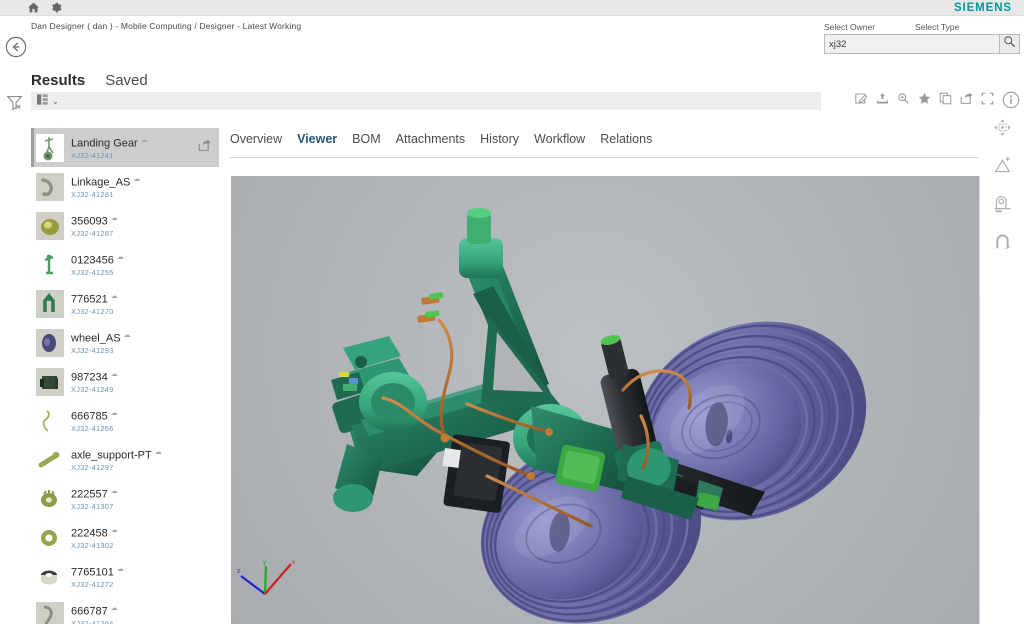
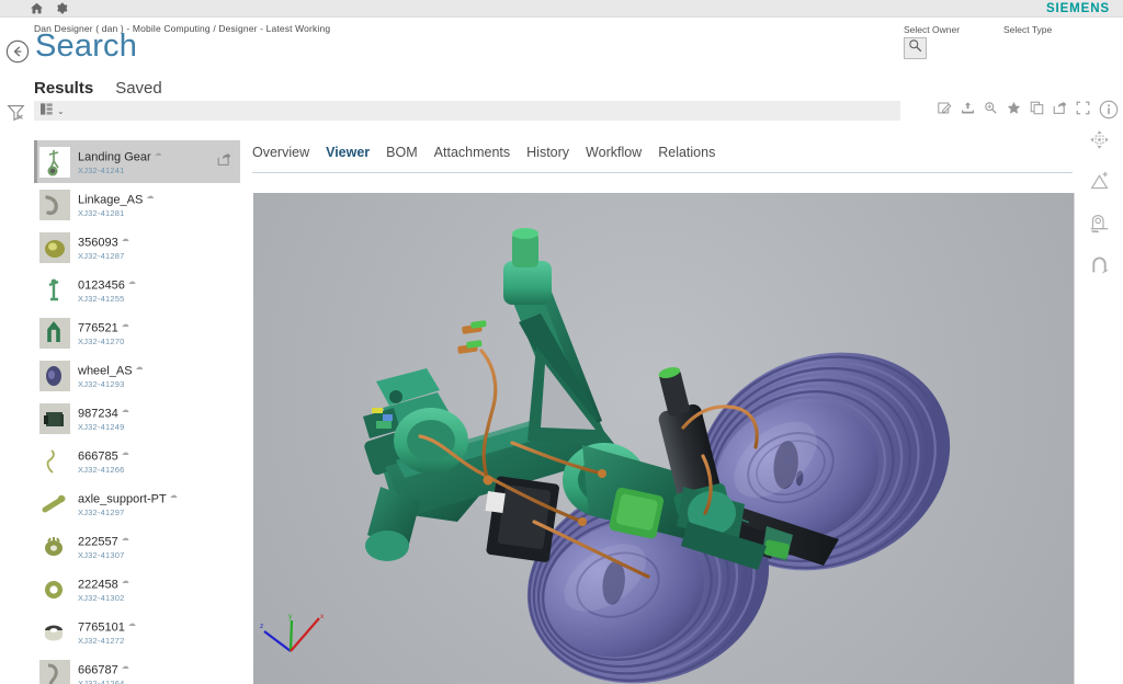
  SIEMENS
  Dan Designer ( dan ) - Mobile Computing / Designer - Latest Working
+ Search
  Select Owner
  Select Type
- xj32
  Results
  Saved
  ⌄
  Landing Gear
  XJ32-41241
  Linkage_AS
  XJ32-41281
  356093
  XJ32-41287
  0123456
  XJ32-41255
  776521
  XJ32-41270
  wheel_AS
  XJ32-41293
  987234
  XJ32-41249
  666785
  XJ32-41266
  axle_support-PT
  XJ32-41297
  222557
  XJ32-41307
  222458
  XJ32-41302
  7765101
  XJ32-41272
  666787
  Overview
  Viewer
  BOM
  Attachments
  History
  Workflow
  Relations
